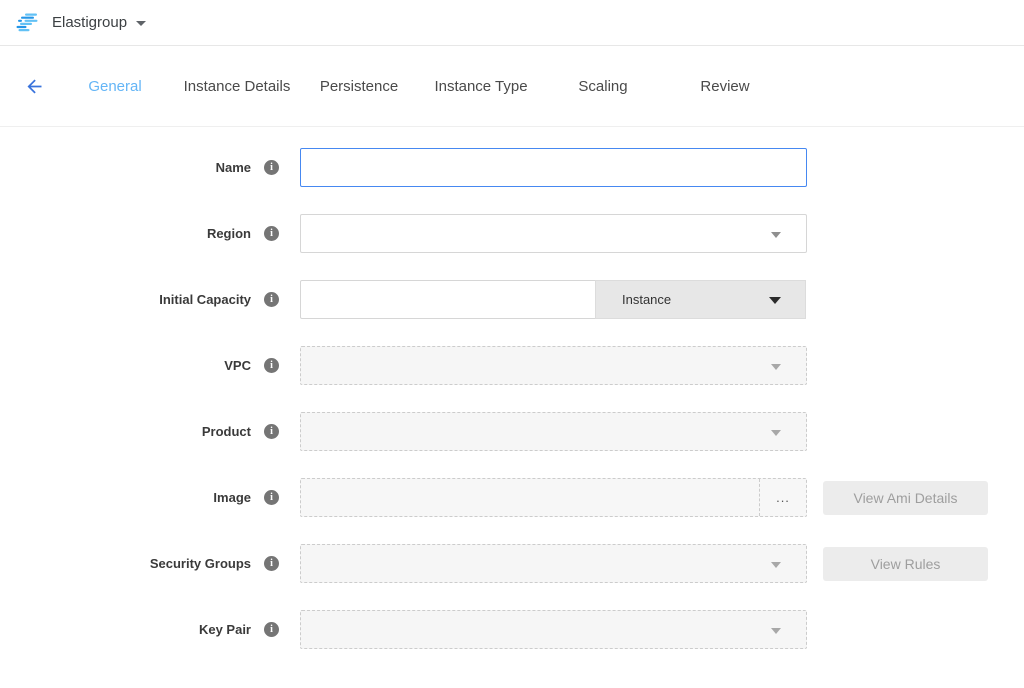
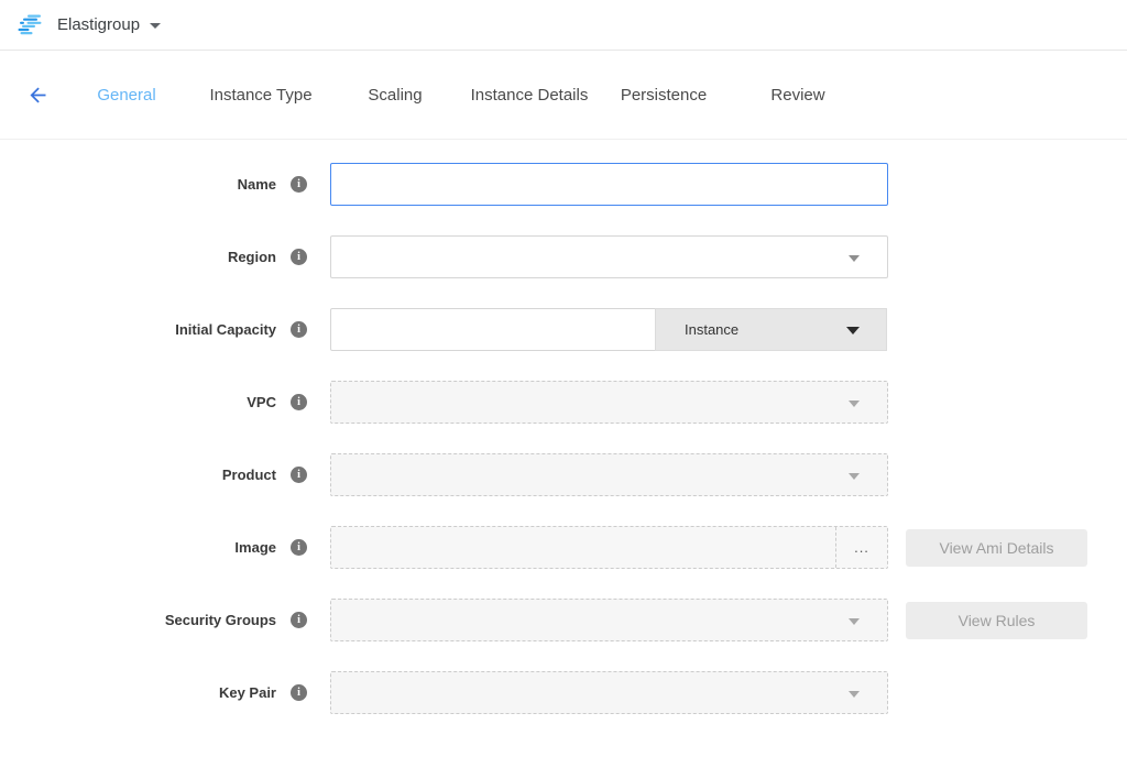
  Elastigroup
  General
- Instance Details
+ Instance Type
- Persistence
+ Scaling
- Instance Type
+ Instance Details
- Scaling
+ Persistence
  Review
  Name
  i
  Region
  i
  Initial Capacity
  i
  Instance
  VPC
  i
  Product
  i
  Image
  i
  ...
  View Ami Details
  Security Groups
  i
  View Rules
  Key Pair
  i
